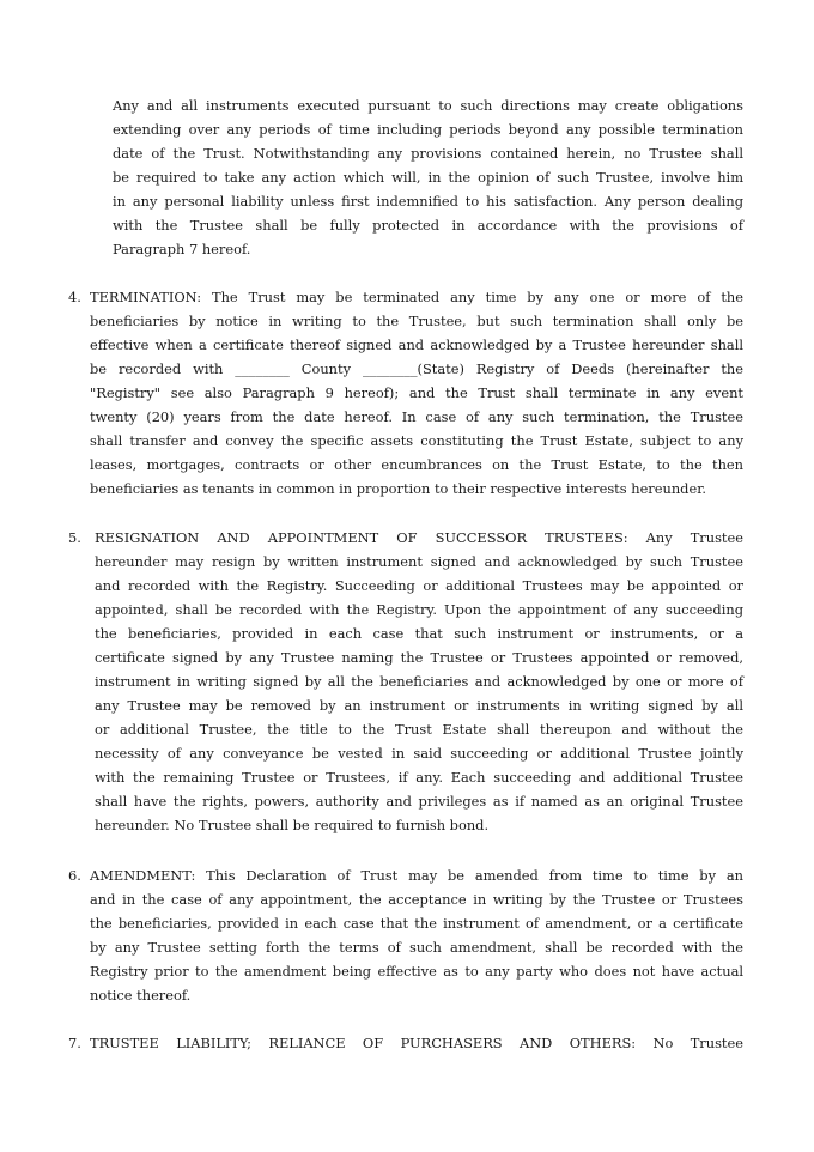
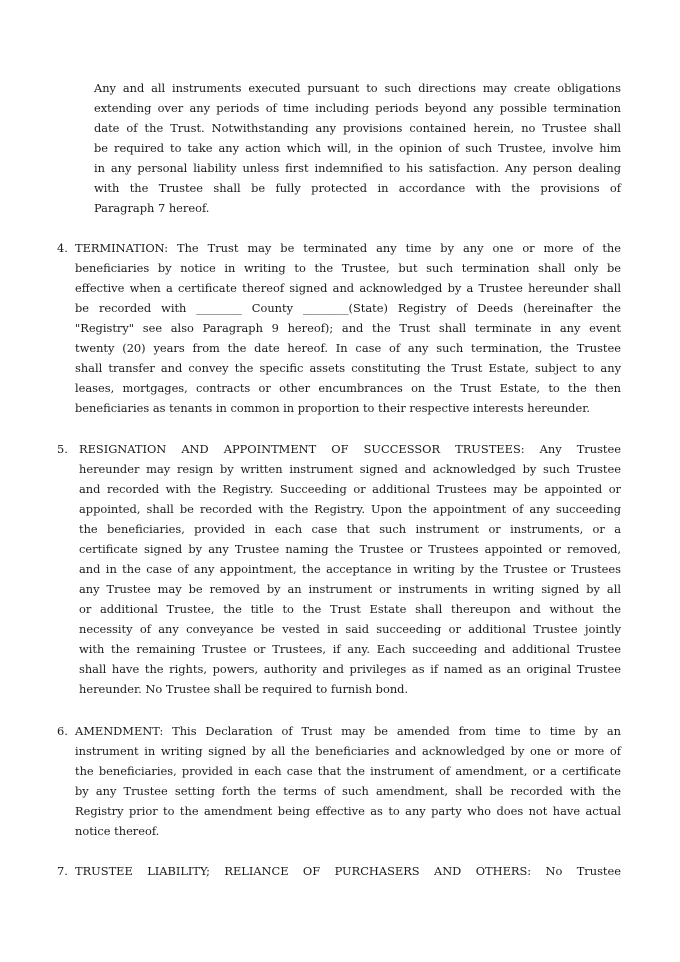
  Any and all instruments executed pursuant to such directions may create obligations
  extending over any periods of time including periods beyond any possible termination
  date of the Trust. Notwithstanding any provisions contained herein, no Trustee shall
  be required to take any action which will, in the opinion of such Trustee, involve him
  in any personal liability unless first indemnified to his satisfaction. Any person dealing
  with the Trustee shall be fully protected in accordance with the provisions of
  Paragraph 7 hereof.
  4.
  TERMINATION: The Trust may be terminated any time by any one or more of the
  beneficiaries by notice in writing to the Trustee, but such termination shall only be
  effective when a certificate thereof signed and acknowledged by a Trustee hereunder shall
  be recorded with ________ County ________(State) Registry of Deeds (hereinafter the
  "Registry" see also Paragraph 9 hereof); and the Trust shall terminate in any event
  twenty (20) years from the date hereof. In case of any such termination, the Trustee
  shall transfer and convey the specific assets constituting the Trust Estate, subject to any
  leases, mortgages, contracts or other encumbrances on the Trust Estate, to the then
  beneficiaries as tenants in common in proportion to their respective interests hereunder.
  5.
  RESIGNATION AND APPOINTMENT OF SUCCESSOR TRUSTEES: Any Trustee
  hereunder may resign by written instrument signed and acknowledged by such Trustee
  and recorded with the Registry. Succeeding or additional Trustees may be appointed or
  appointed, shall be recorded with the Registry. Upon the appointment of any succeeding
  the beneficiaries, provided in each case that such instrument or instruments, or a
  certificate signed by any Trustee naming the Trustee or Trustees appointed or removed,
- instrument in writing signed by all the beneficiaries and acknowledged by one or more of
+ and in the case of any appointment, the acceptance in writing by the Trustee or Trustees
  any Trustee may be removed by an instrument or instruments in writing signed by all
  or additional Trustee, the title to the Trust Estate shall thereupon and without the
  necessity of any conveyance be vested in said succeeding or additional Trustee jointly
  with the remaining Trustee or Trustees, if any. Each succeeding and additional Trustee
  shall have the rights, powers, authority and privileges as if named as an original Trustee
  hereunder. No Trustee shall be required to furnish bond.
  6.
  AMENDMENT: This Declaration of Trust may be amended from time to time by an
- and in the case of any appointment, the acceptance in writing by the Trustee or Trustees
+ instrument in writing signed by all the beneficiaries and acknowledged by one or more of
  the beneficiaries, provided in each case that the instrument of amendment, or a certificate
  by any Trustee setting forth the terms of such amendment, shall be recorded with the
  Registry prior to the amendment being effective as to any party who does not have actual
  notice thereof.
  7.
  TRUSTEE LIABILITY; RELIANCE OF PURCHASERS AND OTHERS: No Trustee
